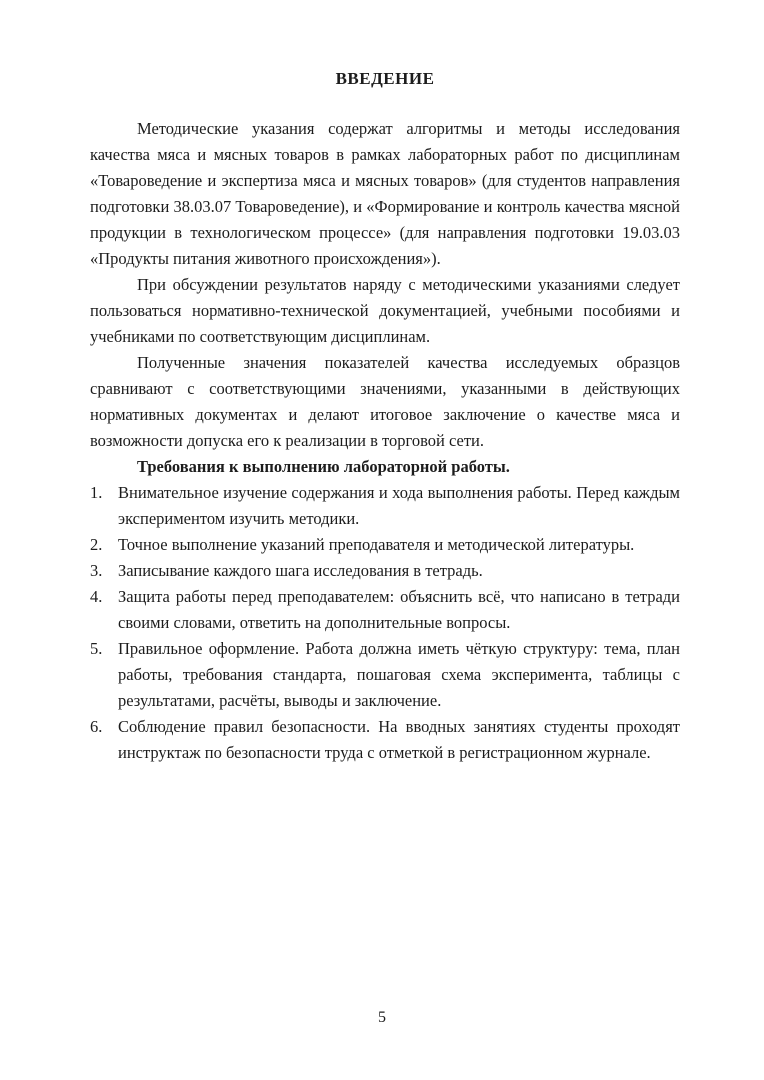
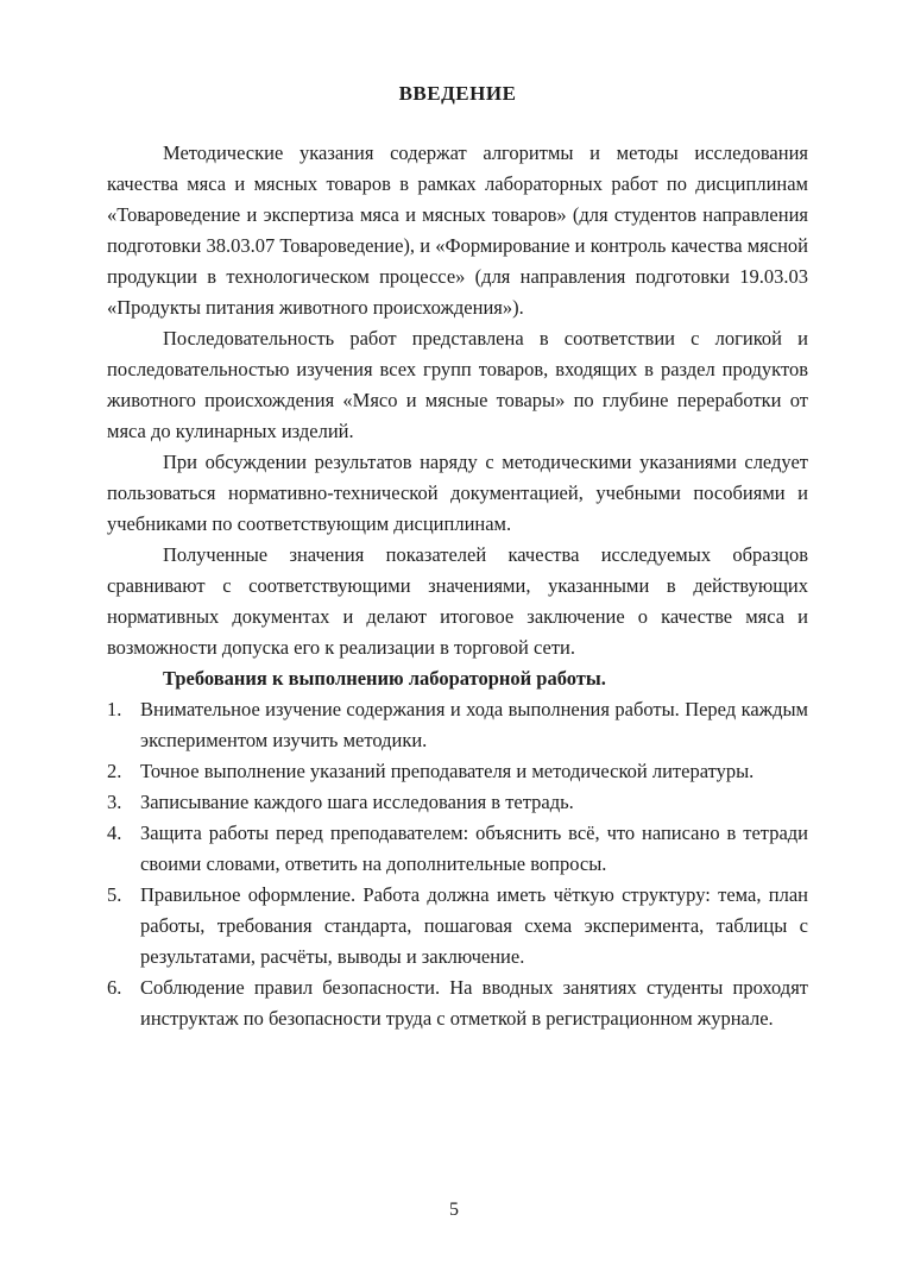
  ВВЕДЕНИЕ
  Методические указания содержат алгоритмы и методы исследования качества мяса и мясных товаров в рамках лабораторных работ по дисциплинам «Товароведение и экспертиза мяса и мясных товаров» (для студентов направления подготовки 38.03.07 Товароведение), и «Формирование и контроль качества мясной продукции в технологическом процессе» (для направления подготовки 19.03.03 «Продукты питания животного происхождения»).
+ Последовательность работ представлена в соответствии с логикой и последовательностью изучения всех групп товаров, входящих в раздел продуктов животного происхождения «Мясо и мясные товары» по глубине переработки от мяса до кулинарных изделий.
  При обсуждении результатов наряду с методическими указаниями следует пользоваться нормативно-технической документацией, учебными пособиями и учебниками по соответствующим дисциплинам.
  Полученные значения показателей качества исследуемых образцов сравнивают с соответствующими значениями, указанными в действующих нормативных документах и делают итоговое заключение о качестве мяса и возможности допуска его к реализации в торговой сети.
  Требования к выполнению лабораторной работы.
  1.
  Внимательное изучение содержания и хода выполнения работы. Перед каждым экспериментом изучить методики.
  2.
  Точное выполнение указаний преподавателя и методической литературы.
  3.
  Записывание каждого шага исследования в тетрадь.
  4.
  Защита работы перед преподавателем: объяснить всё, что написано в тетради своими словами, ответить на дополнительные вопросы.
  5.
  Правильное оформление. Работа должна иметь чёткую структуру: тема, план работы, требования стандарта, пошаговая схема эксперимента, таблицы с результатами, расчёты, выводы и заключение.
  6.
  Соблюдение правил безопасности. На вводных занятиях студенты проходят инструктаж по безопасности труда с отметкой в регистрационном журнале.
  5
